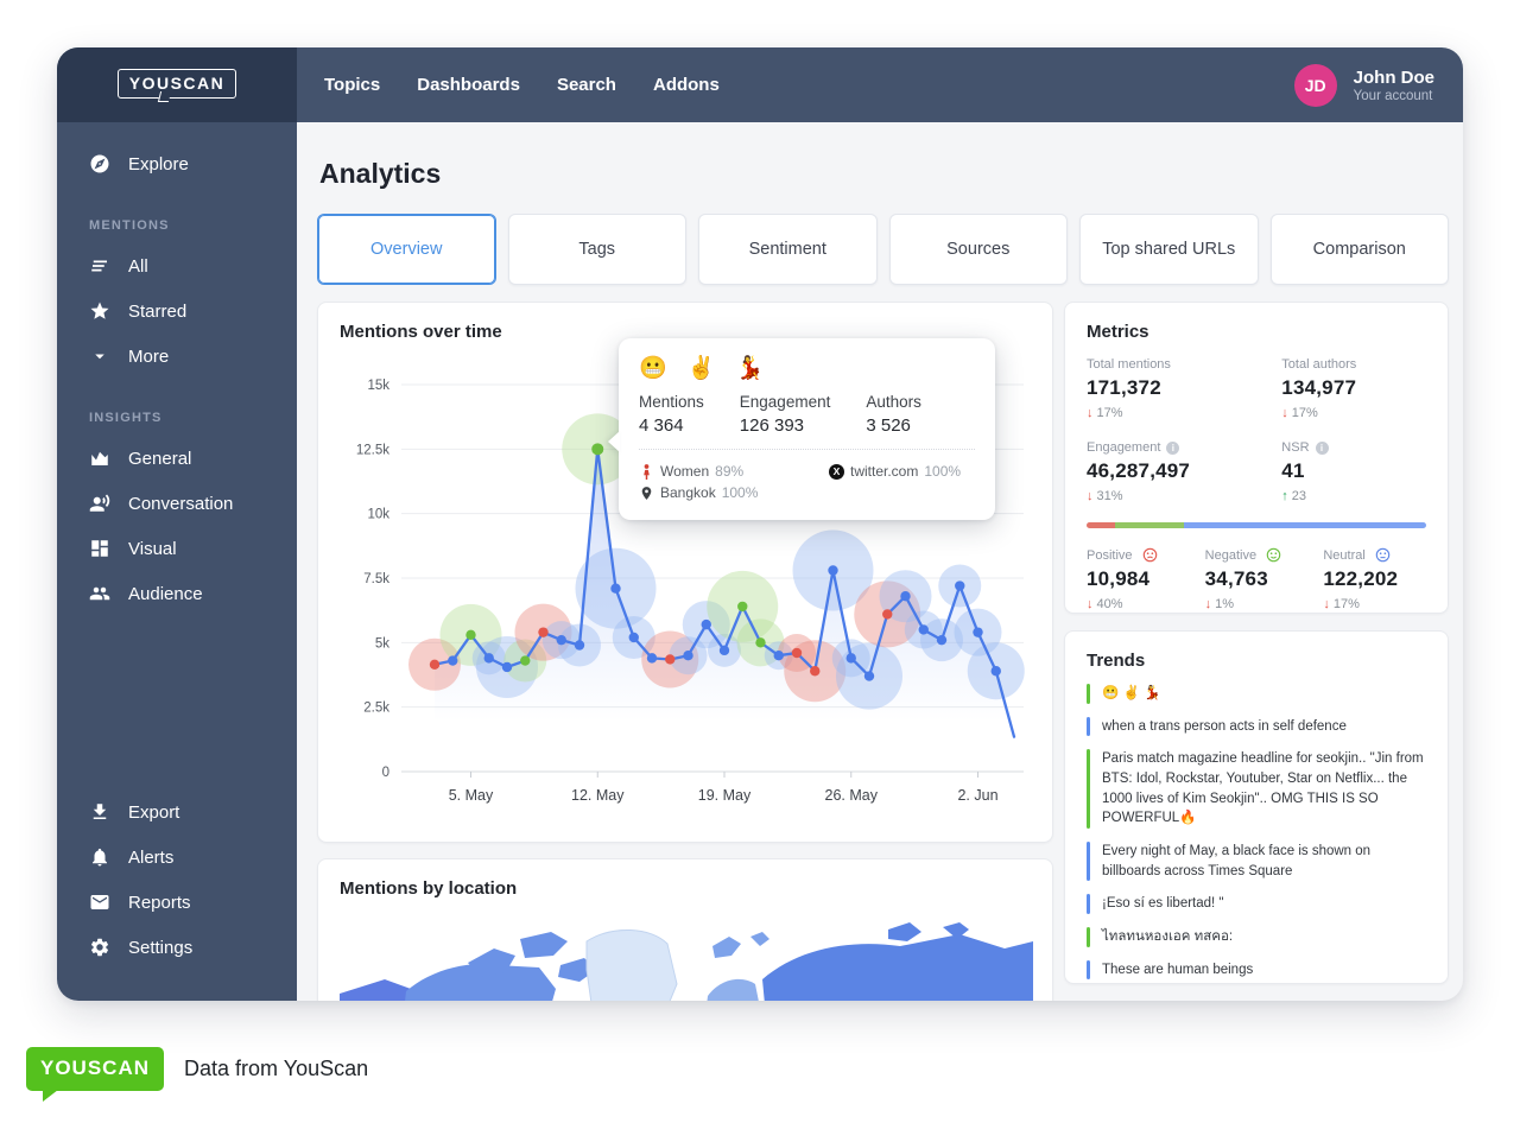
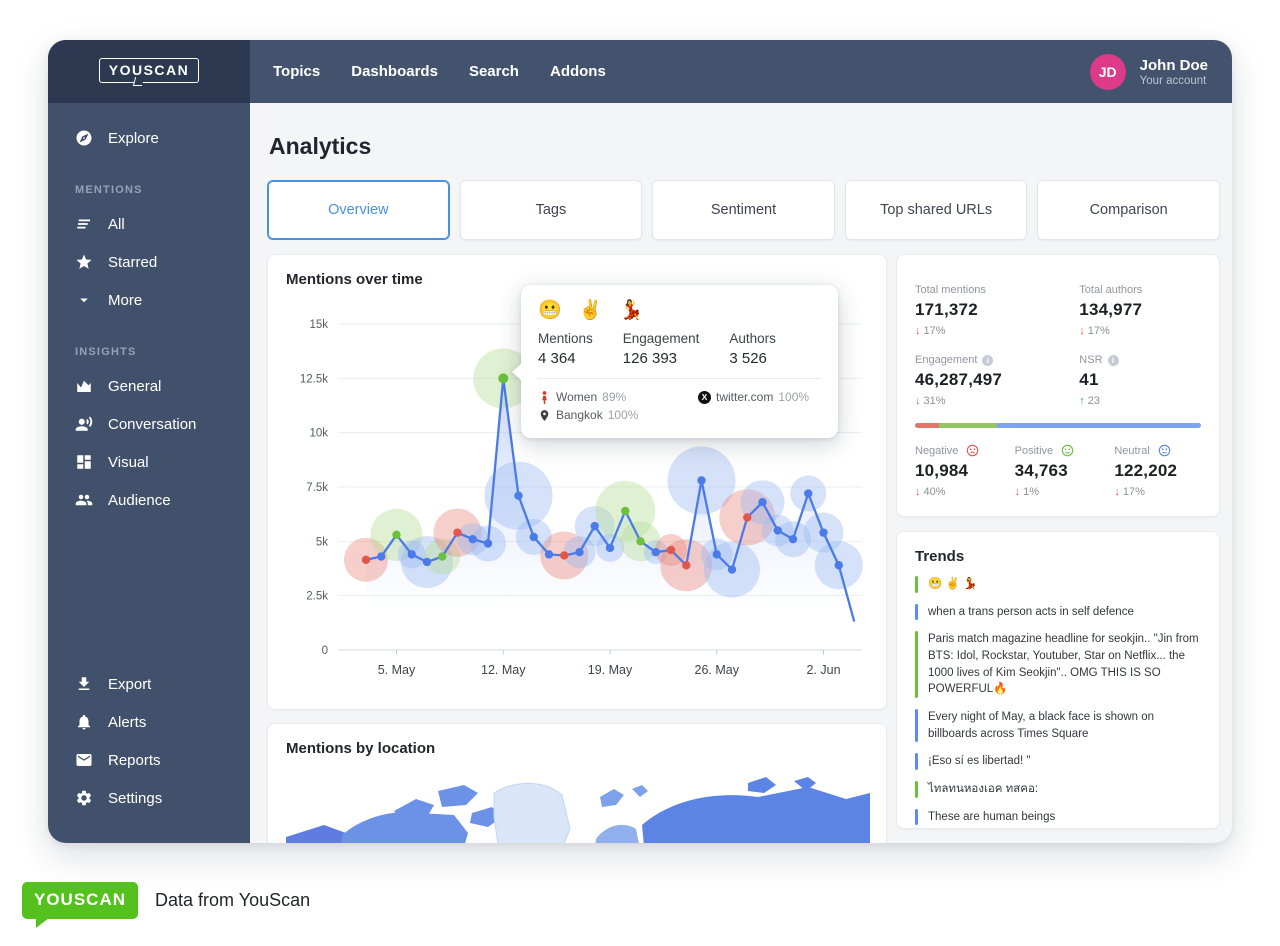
  YOUSCAN
  Topics
  Dashboards
  Search
  Addons
  JD
  John Doe
  Your account
  Explore
  MENTIONS
  All
  Starred
  More
  INSIGHTS
  General
  Conversation
  Visual
  Audience
  Export
  Alerts
  Reports
  Settings
  Analytics
  Overview
  Tags
  Sentiment
- Sources
  Top shared URLs
  Comparison
  Mentions over time
  0
  2.5k
  5k
  7.5k
  10k
  12.5k
  15k
  5. May
  12. May
  19. May
  26. May
  2. Jun
  😬 ✌️ 💃
  Mentions
  4 364
  Engagement
  126 393
  Authors
  3 526
  Women
  89%
  X
  twitter.com
  100%
  Bangkok
  100%
  Mentions by location
- Metrics
  Total mentions
  171,372
  ↓
  17%
  Total authors
  134,977
  ↓
  17%
  Engagement
  i
  46,287,497
  ↓
  31%
  NSR
  i
  41
  ↑
  23
- Positive
+ Negative
  10,984
  ↓
  40%
- Negative
+ Positive
  34,763
  ↓
  1%
  Neutral
  122,202
  ↓
  17%
  Trends
  😬 ✌️ 💃
  when a trans person acts in self defence
  Paris match magazine headline for seokjin.. "Jin from BTS: Idol, Rockstar, Youtuber, Star on Netflix... the 1000 lives of Kim Seokjin".. OMG THIS IS SO POWERFUL🔥
  Every night of May, a black face is shown on billboards across Times Square
  ¡Eso sí es libertad! "
  ไทลทนหองเอค ทสคอ:
  These are human beings
  YOUSCAN
  Data from YouScan
